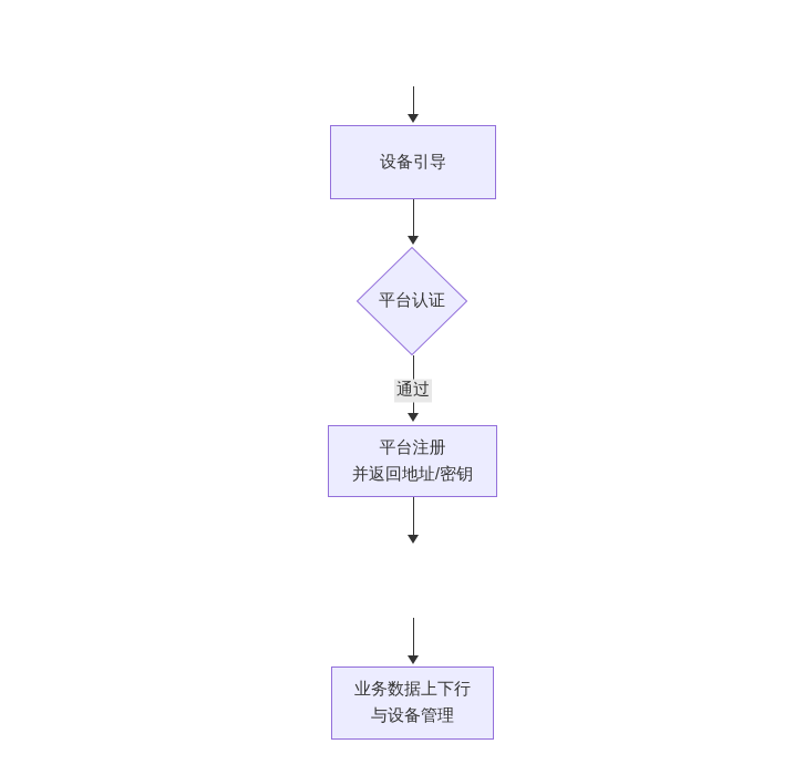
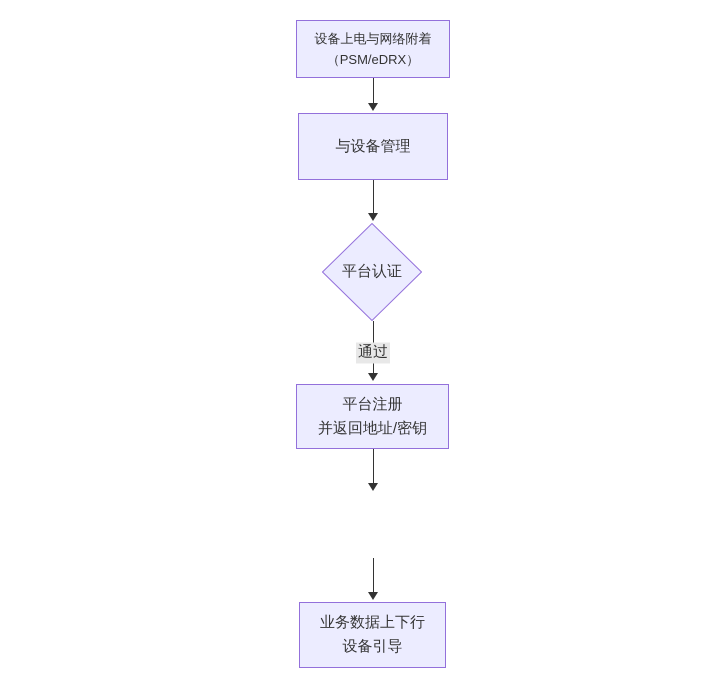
+ 设备上电与网络附着
+ （PSM/eDRX）
- 设备引导
+ 与设备管理
  平台认证
  通过
  平台注册
  并返回地址/密钥
  业务数据上下行
- 与设备管理
+ 设备引导
